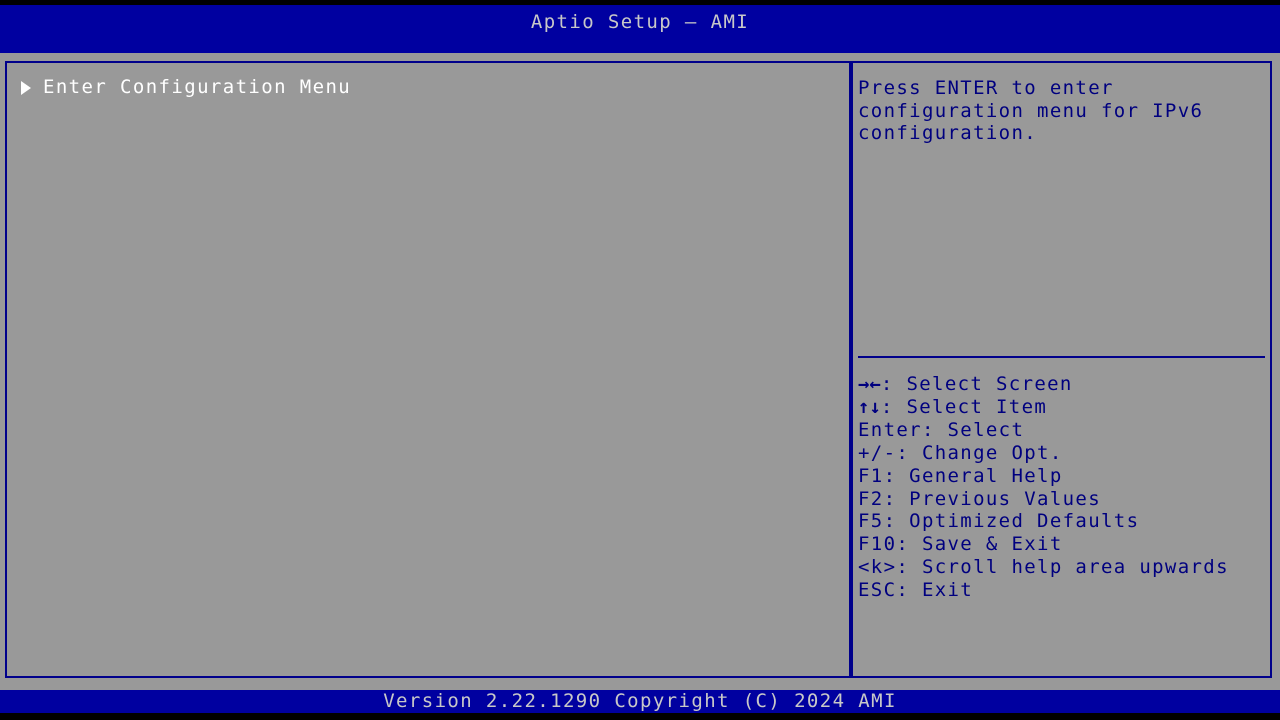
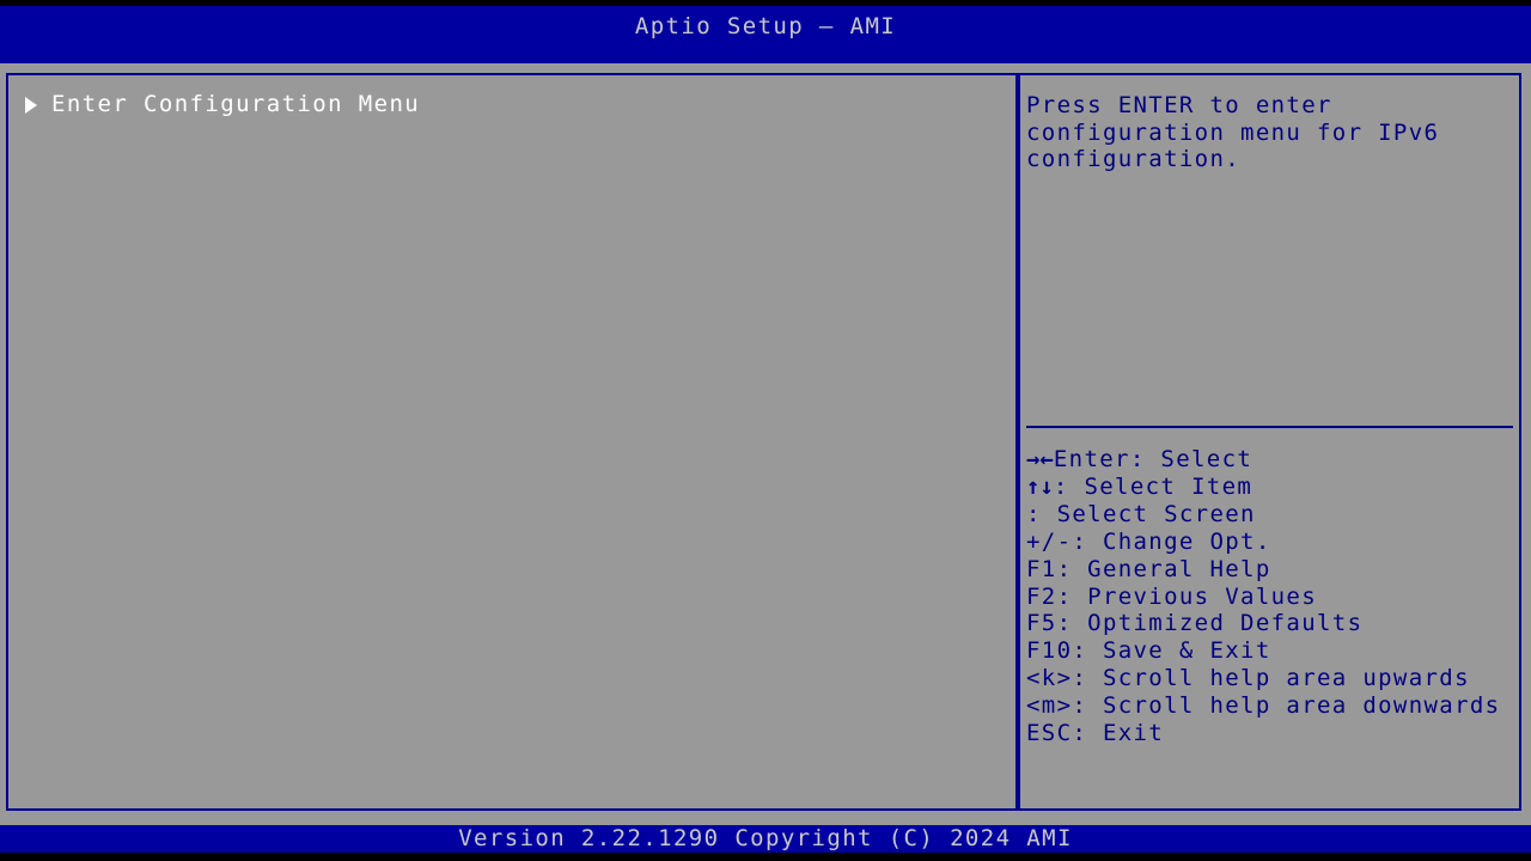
  Aptio Setup – AMI
  Enter Configuration Menu
  Press ENTER to enter
  configuration menu for IPv6
  configuration.
  →←
- : Select Screen
+ Enter: Select
  ↑↓
  : Select Item
- Enter: Select
+ : Select Screen
  +/-: Change Opt.
  F1: General Help
  F2: Previous Values
  F5: Optimized Defaults
  F10: Save & Exit
  <k>: Scroll help area upwards
+ <m>: Scroll help area downwards
  ESC: Exit
  Version 2.22.1290 Copyright (C) 2024 AMI
